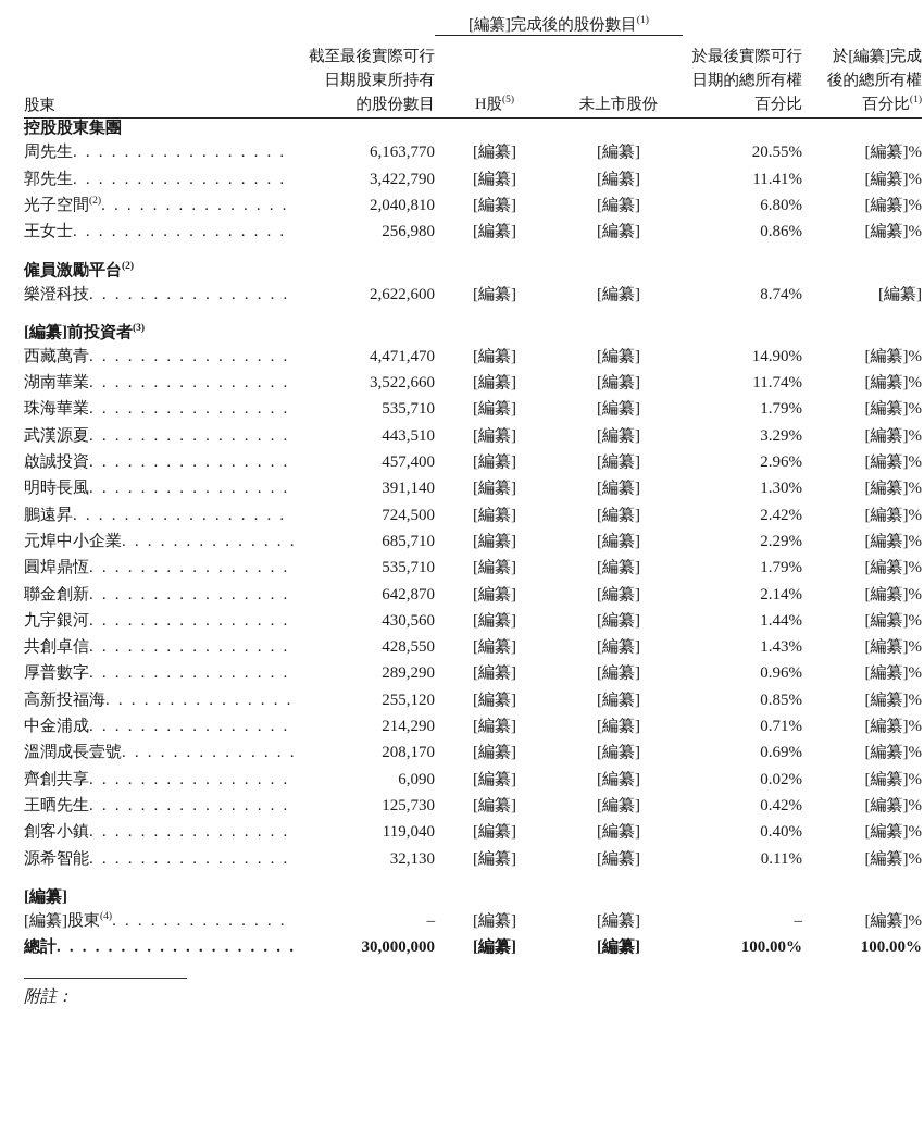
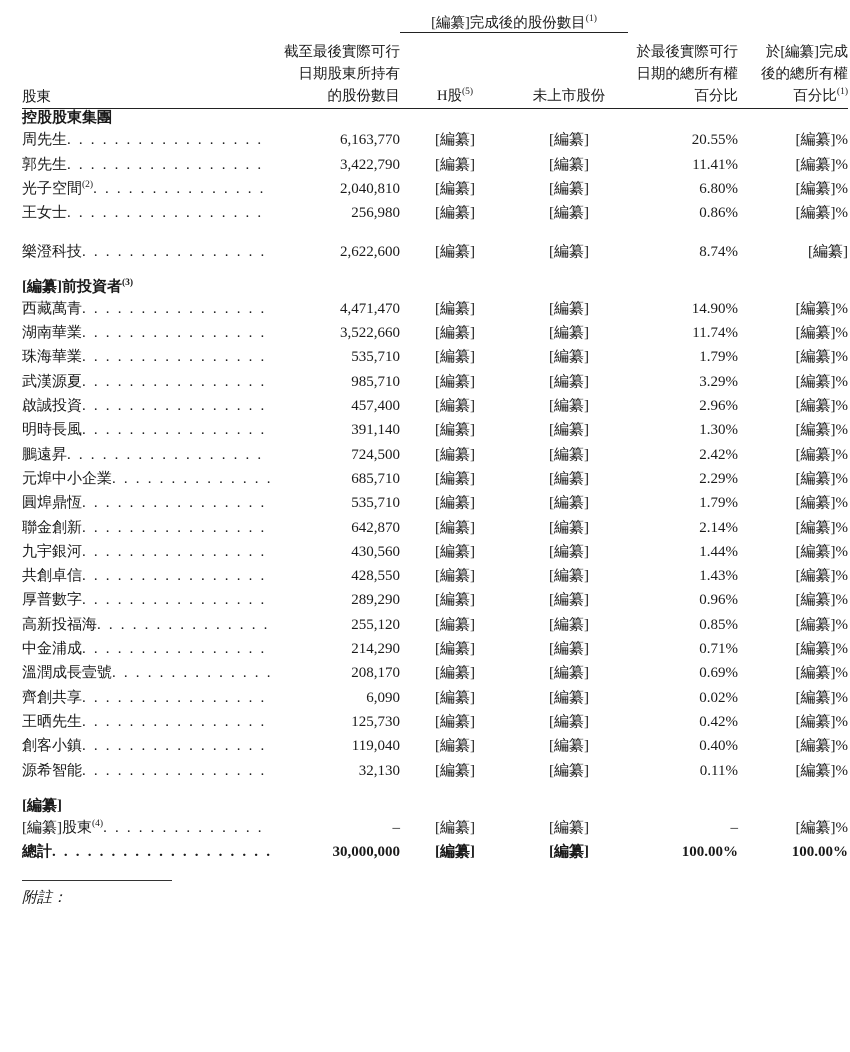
  		[編纂]完成後的股份數目(1)
  股東	截至最後實際可行 日期股東所持有 的股份數目	H股(5)	未上市股份	於最後實際可行 日期的總所有權 百分比	於[編纂]完成 後的總所有權 百分比(1)
  控股股東集團
  周先生. . . . . . . . . . . . . . . . .	6,163,770	[編纂]	[編纂]	20.55%	[編纂]%
  郭先生. . . . . . . . . . . . . . . . .	3,422,790	[編纂]	[編纂]	11.41%	[編纂]%
  光子空間(2). . . . . . . . . . . . . . .	2,040,810	[編纂]	[編纂]	6.80%	[編纂]%
  王女士. . . . . . . . . . . . . . . . .	256,980	[編纂]	[編纂]	0.86%	[編纂]%
- 僱員激勵平台(2)
  樂澄科技. . . . . . . . . . . . . . . .	2,622,600	[編纂]	[編纂]	8.74%	[編纂]
  [編纂]前投資者(3)
  西藏萬青. . . . . . . . . . . . . . . .	4,471,470	[編纂]	[編纂]	14.90%	[編纂]%
  湖南華業. . . . . . . . . . . . . . . .	3,522,660	[編纂]	[編纂]	11.74%	[編纂]%
  珠海華業. . . . . . . . . . . . . . . .	535,710	[編纂]	[編纂]	1.79%	[編纂]%
- 武漢源夏. . . . . . . . . . . . . . . .	443,510	[編纂]	[編纂]	3.29%	[編纂]%
+ 武漢源夏. . . . . . . . . . . . . . . .	985,710	[編纂]	[編纂]	3.29%	[編纂]%
  啟誠投資. . . . . . . . . . . . . . . .	457,400	[編纂]	[編纂]	2.96%	[編纂]%
  明時長風. . . . . . . . . . . . . . . .	391,140	[編纂]	[編纂]	1.30%	[編纂]%
  鵬遠昇. . . . . . . . . . . . . . . . .	724,500	[編纂]	[編纂]	2.42%	[編纂]%
  元㷆中小企業. . . . . . . . . . . . . .	685,710	[編纂]	[編纂]	2.29%	[編纂]%
  圓㷆鼎恆. . . . . . . . . . . . . . . .	535,710	[編纂]	[編纂]	1.79%	[編纂]%
  聯金創新. . . . . . . . . . . . . . . .	642,870	[編纂]	[編纂]	2.14%	[編纂]%
  九宇銀河. . . . . . . . . . . . . . . .	430,560	[編纂]	[編纂]	1.44%	[編纂]%
  共創卓信. . . . . . . . . . . . . . . .	428,550	[編纂]	[編纂]	1.43%	[編纂]%
  厚普數字. . . . . . . . . . . . . . . .	289,290	[編纂]	[編纂]	0.96%	[編纂]%
  高新投福海. . . . . . . . . . . . . . .	255,120	[編纂]	[編纂]	0.85%	[編纂]%
  中金浦成. . . . . . . . . . . . . . . .	214,290	[編纂]	[編纂]	0.71%	[編纂]%
  溫潤成長壹號. . . . . . . . . . . . . .	208,170	[編纂]	[編纂]	0.69%	[編纂]%
  齊創共享. . . . . . . . . . . . . . . .	6,090	[編纂]	[編纂]	0.02%	[編纂]%
  王晒先生. . . . . . . . . . . . . . . .	125,730	[編纂]	[編纂]	0.42%	[編纂]%
  創客小鎮. . . . . . . . . . . . . . . .	119,040	[編纂]	[編纂]	0.40%	[編纂]%
  源希智能. . . . . . . . . . . . . . . .	32,130	[編纂]	[編纂]	0.11%	[編纂]%
  [編纂]
  [編纂]股東(4). . . . . . . . . . . . . .	–	[編纂]	[編纂]	–	[編纂]%
  總計. . . . . . . . . . . . . . . . . . .	30,000,000	[編纂]	[編纂]	100.00%	100.00%
  附註：
